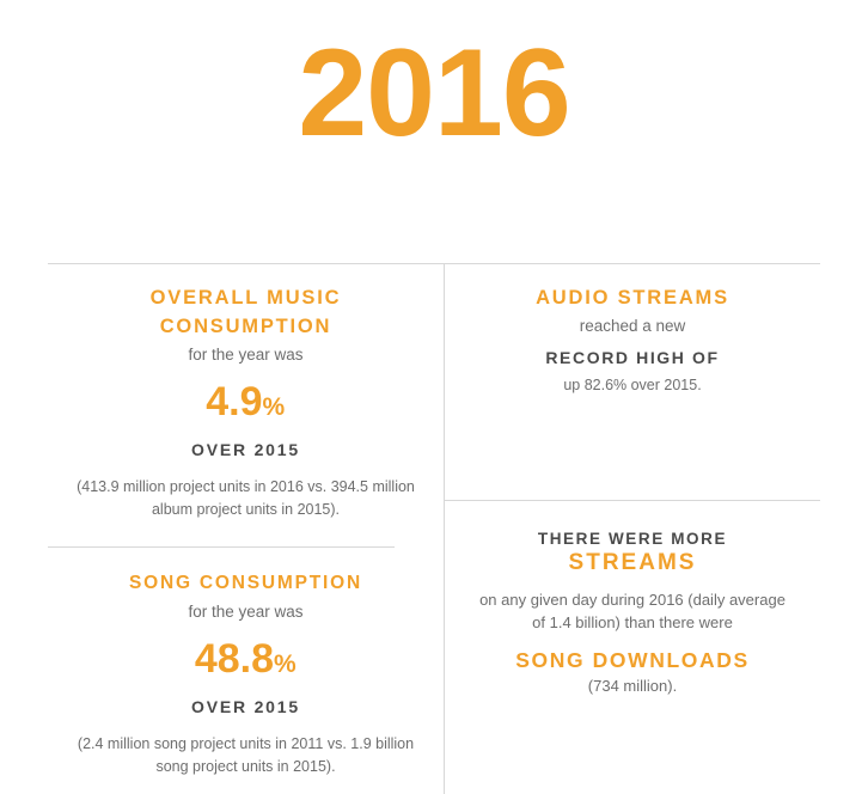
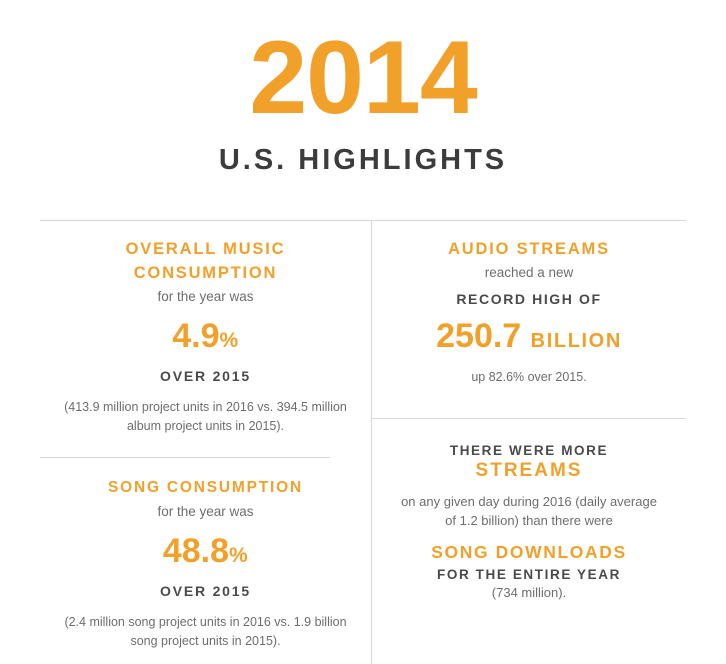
- 2016
+ 2014
+ U.S. HIGHLIGHTS
  OVERALL MUSIC
  CONSUMPTION
  for the year was
  4.9%
  OVER 2015
  (413.9 million project units in 2016 vs. 394.5 million album project units in 2015).
  SONG CONSUMPTION
  for the year was
  48.8%
  OVER 2015
- (2.4 million song project units in 2011 vs. 1.9 billion song project units in 2015).
+ (2.4 million song project units in 2016 vs. 1.9 billion song project units in 2015).
  AUDIO STREAMS
  reached a new
  RECORD HIGH OF
+ 250.7 BILLION
  up 82.6% over 2015.
  THERE WERE MORE
  STREAMS
- on any given day during 2016 (daily average of 1.4 billion) than there were
+ on any given day during 2016 (daily average of 1.2 billion) than there were
  SONG DOWNLOADS
+ FOR THE ENTIRE YEAR
  (734 million).
